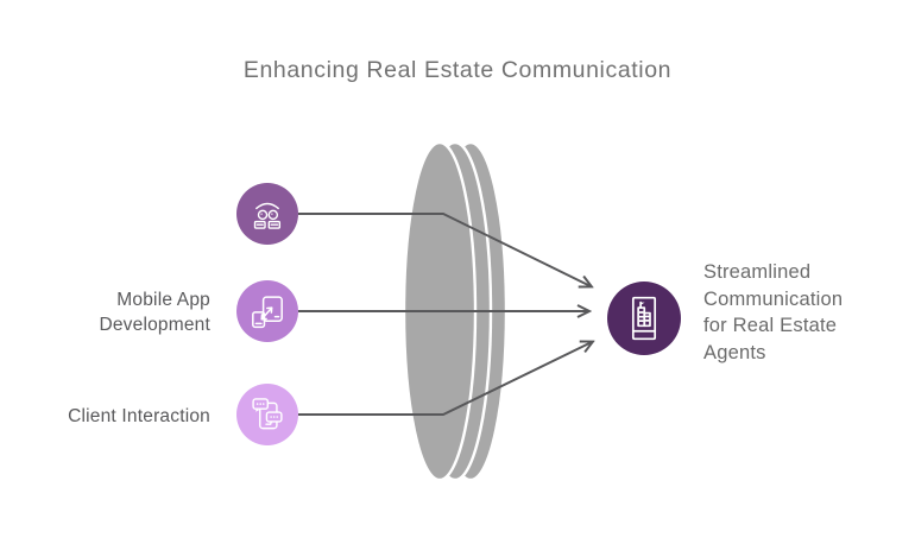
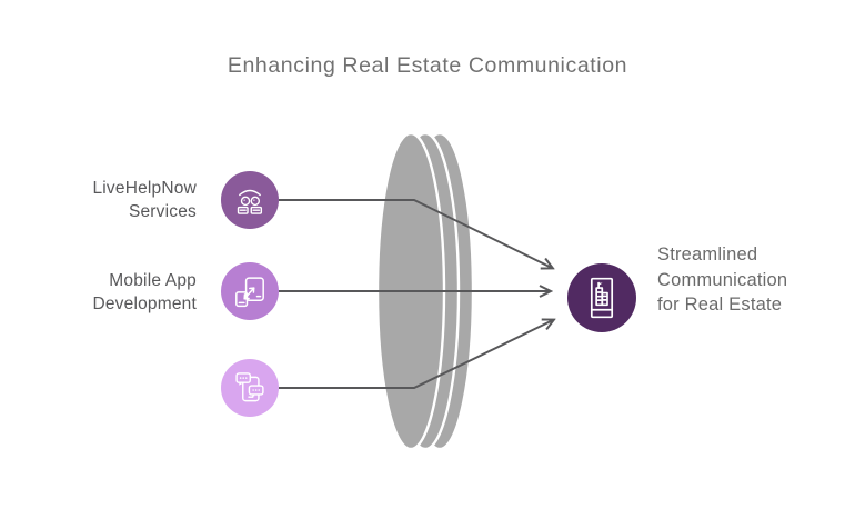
  Enhancing Real Estate Communication
+ LiveHelpNow
+ Services
  Mobile App
  Development
- Client Interaction
  Streamlined
  Communication
  for Real Estate
- Agents
